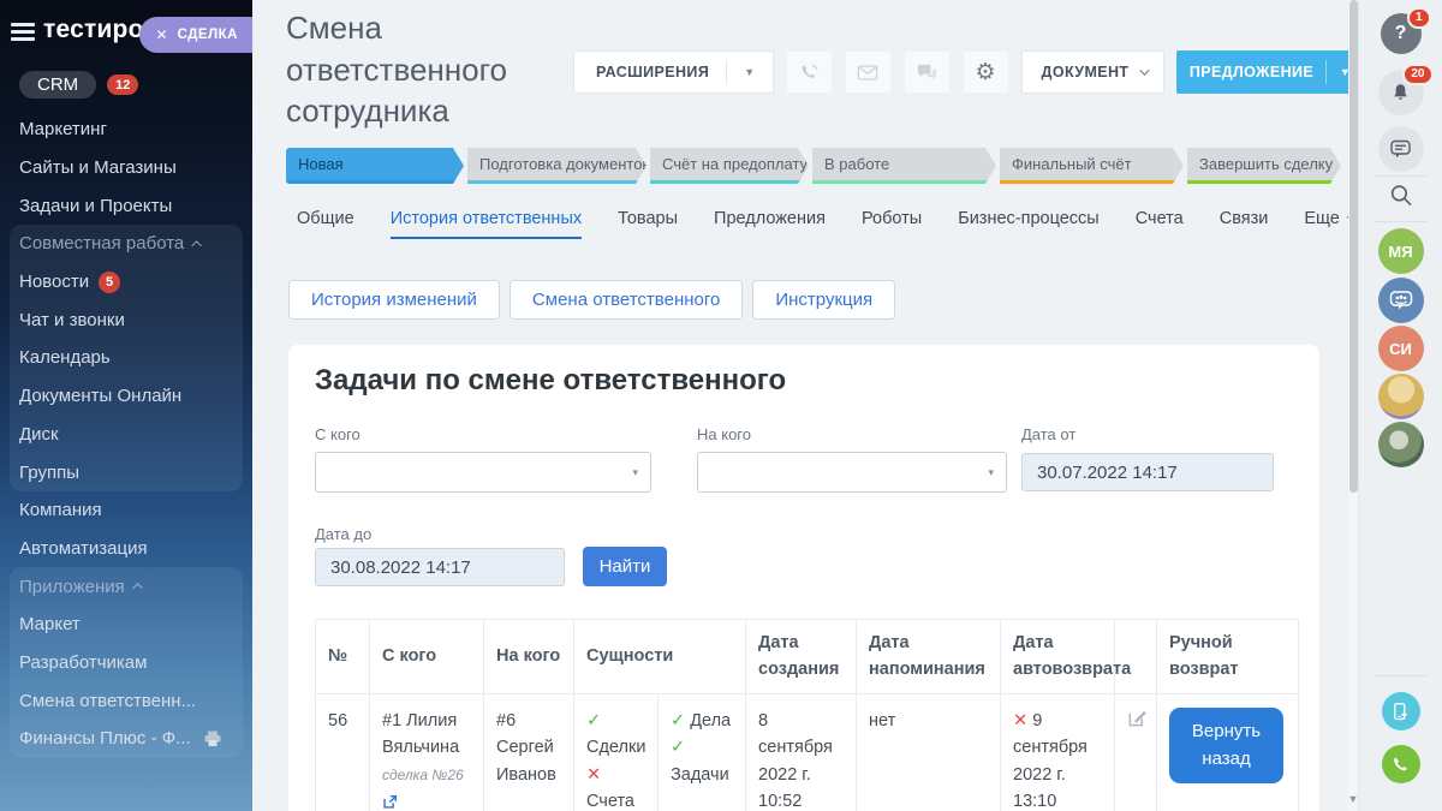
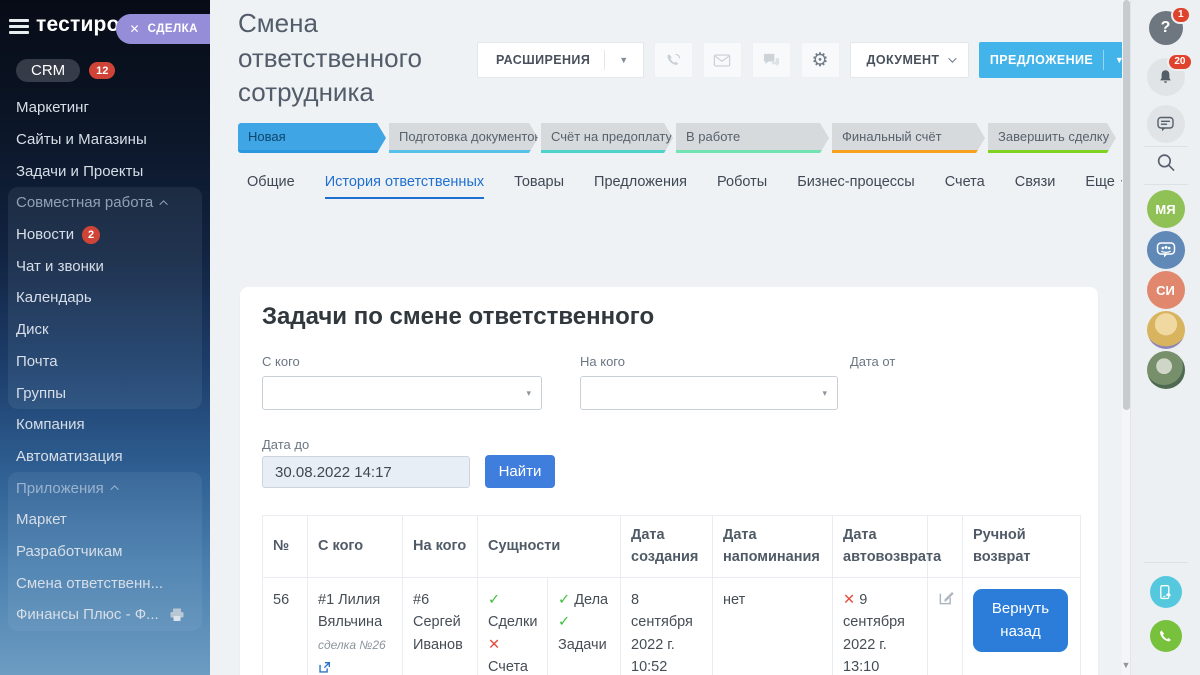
  тестиро
  ✕
  СДЕЛКА
  CRM
  12
  Маркетинг
  Сайты и Магазины
  Задачи и Проекты
  Совместная работа
  Новости
- 5
+ 2
  Чат и звонки
  Календарь
- Документы Онлайн
  Диск
+ Почта
  Группы
  Компания
  Автоматизация
  Приложения
  Маркет
  Разработчикам
  Смена ответственн...
  Финансы Плюс - Ф...
  Смена ответственного сотрудника
  РАСШИРЕНИЯ
  ▼
  ⚙
  ДОКУМЕНТ
  ПРЕДЛОЖЕНИЕ
  ▼
  Новая
  Подготовка документо
  Счёт на предоплату
  В работе
  Финальный счёт
  Завершить сделку
  Общие
  История ответственных
  Товары
  Предложения
  Роботы
  Бизнес-процессы
  Счета
  Связи
  Еще
- История изменений
- Смена ответственного
- Инструкция
  Задачи по смене ответственного
  С кого
  ▾
  На кого
  ▾
  Дата от
- 30.07.2022 14:17
  Дата до
  30.08.2022 14:17
  Найти
  №	С кого	На кого	Сущности	Дата создания	Дата напоминания	Дата автовозврата		Ручной возврат
  56	#1 Лилия Вяльчина сделка №26	#6 Сергей Иванов	✓ Сделки ✕ Счета	✓ Дела ✓ Задачи	8 сентября 2022 г. 10:52	нет	✕ 9 сентября 2022 г. 13:10		Вернуть назад
  ▼
  ?
  1
  20
  МЯ
  СИ
